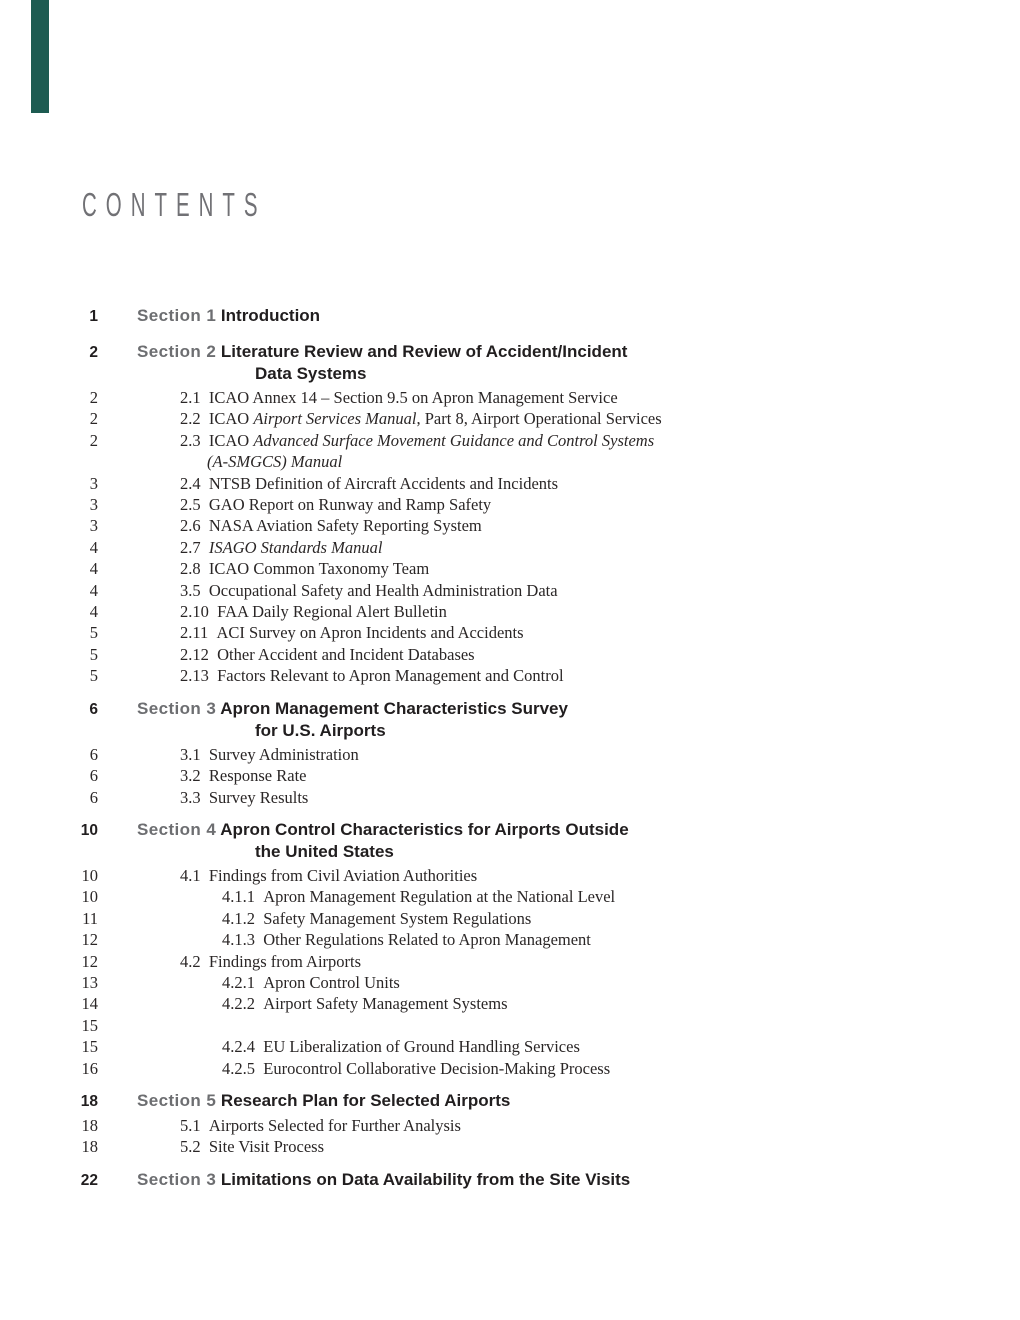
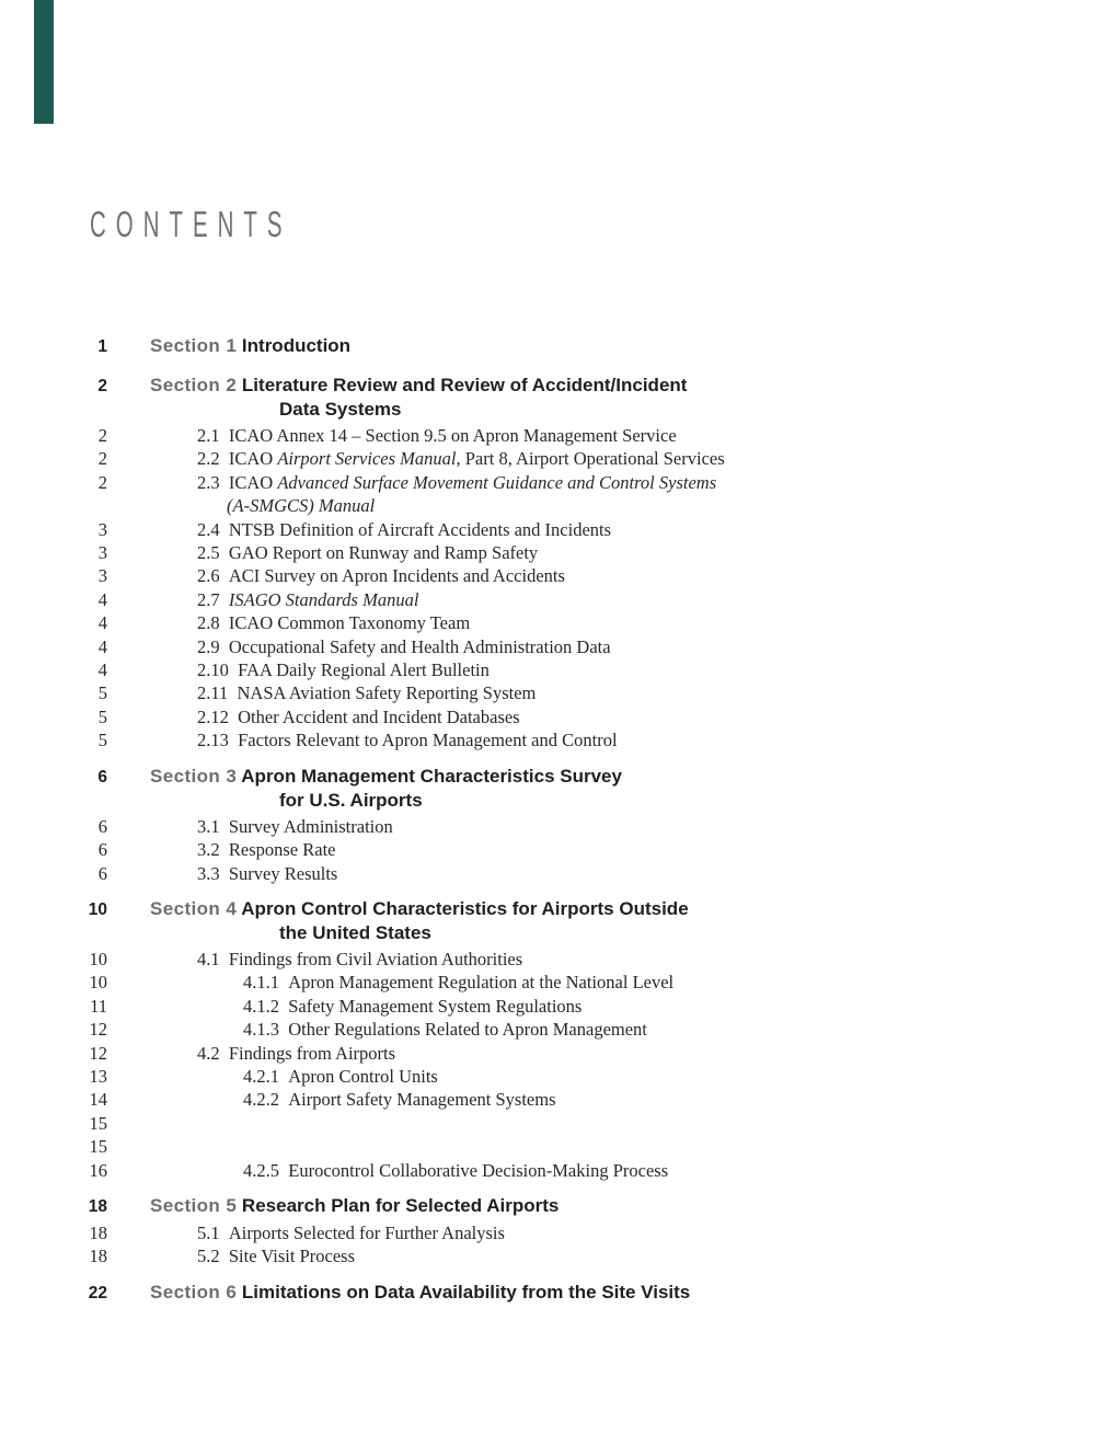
  CONTENTS
  1
  Section 1 Introduction
  2
  Section 2 Literature Review and Review of Accident/Incident
  Data Systems
  2
  2.1 ICAO Annex 14 – Section 9.5 on Apron Management Service
  2
  2.2 ICAO Airport Services Manual, Part 8, Airport Operational Services
  2
  2.3 ICAO Advanced Surface Movement Guidance and Control Systems
  (A-SMGCS) Manual
  3
  2.4 NTSB Definition of Aircraft Accidents and Incidents
  3
  2.5 GAO Report on Runway and Ramp Safety
  3
- 2.6 NASA Aviation Safety Reporting System
+ 2.6 ACI Survey on Apron Incidents and Accidents
  4
  2.7 ISAGO Standards Manual
  4
  2.8 ICAO Common Taxonomy Team
  4
- 3.5 Occupational Safety and Health Administration Data
+ 2.9 Occupational Safety and Health Administration Data
  4
  2.10 FAA Daily Regional Alert Bulletin
  5
- 2.11 ACI Survey on Apron Incidents and Accidents
+ 2.11 NASA Aviation Safety Reporting System
  5
  2.12 Other Accident and Incident Databases
  5
  2.13 Factors Relevant to Apron Management and Control
  6
  Section 3 Apron Management Characteristics Survey
  for U.S. Airports
  6
  3.1 Survey Administration
  6
  3.2 Response Rate
  6
  3.3 Survey Results
  10
  Section 4 Apron Control Characteristics for Airports Outside
  the United States
  10
  4.1 Findings from Civil Aviation Authorities
  10
  4.1.1 Apron Management Regulation at the National Level
  11
  4.1.2 Safety Management System Regulations
  12
  4.1.3 Other Regulations Related to Apron Management
  12
  4.2 Findings from Airports
  13
  4.2.1 Apron Control Units
  14
  4.2.2 Airport Safety Management Systems
  15
  15
- 4.2.4 EU Liberalization of Ground Handling Services
  16
  4.2.5 Eurocontrol Collaborative Decision-Making Process
  18
  Section 5 Research Plan for Selected Airports
  18
  5.1 Airports Selected for Further Analysis
  18
  5.2 Site Visit Process
  22
- Section 3 Limitations on Data Availability from the Site Visits
+ Section 6 Limitations on Data Availability from the Site Visits
